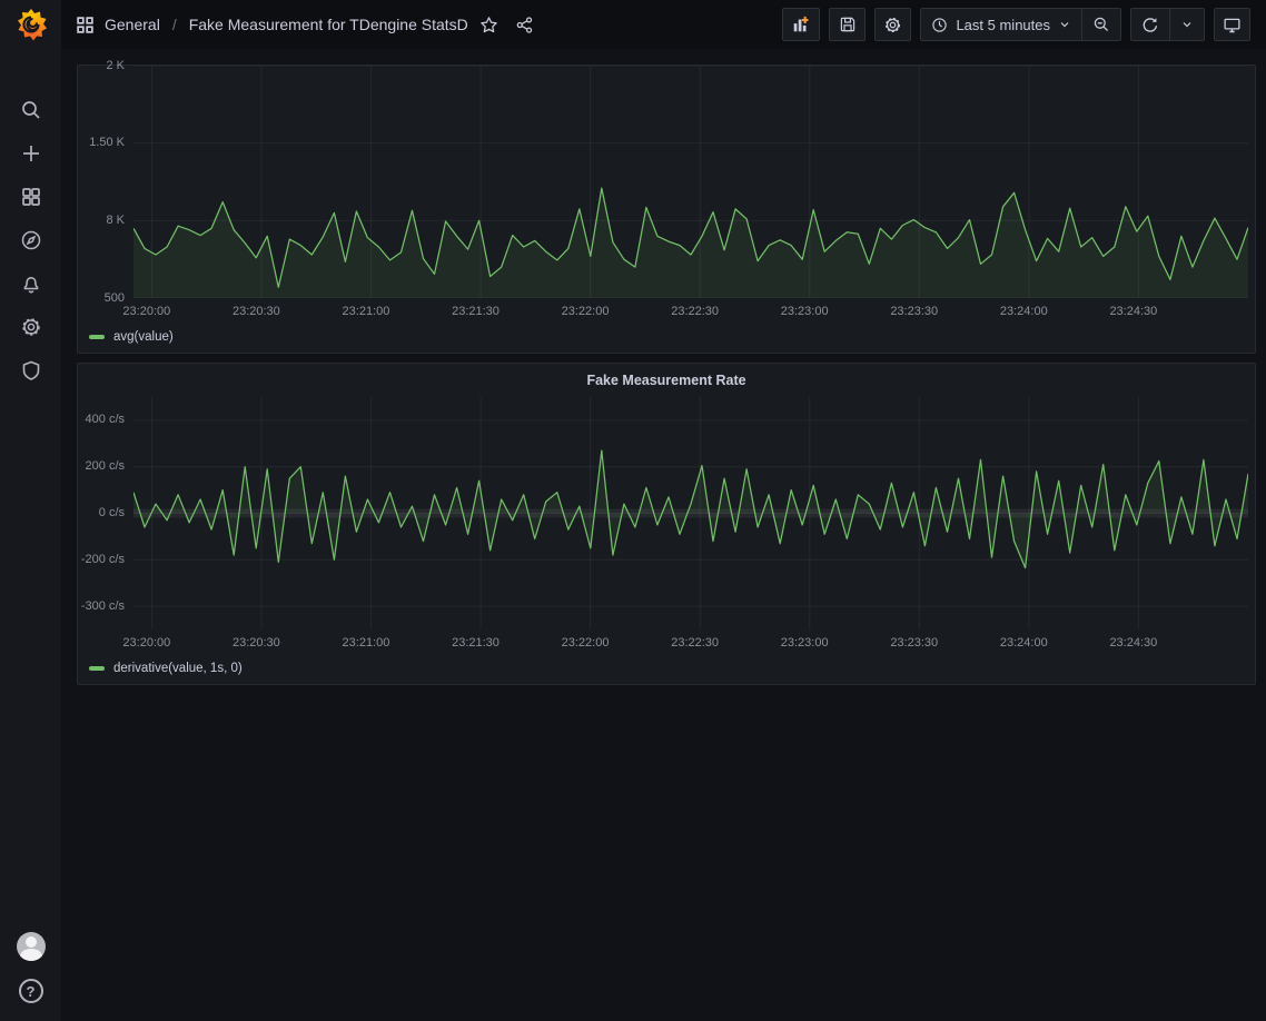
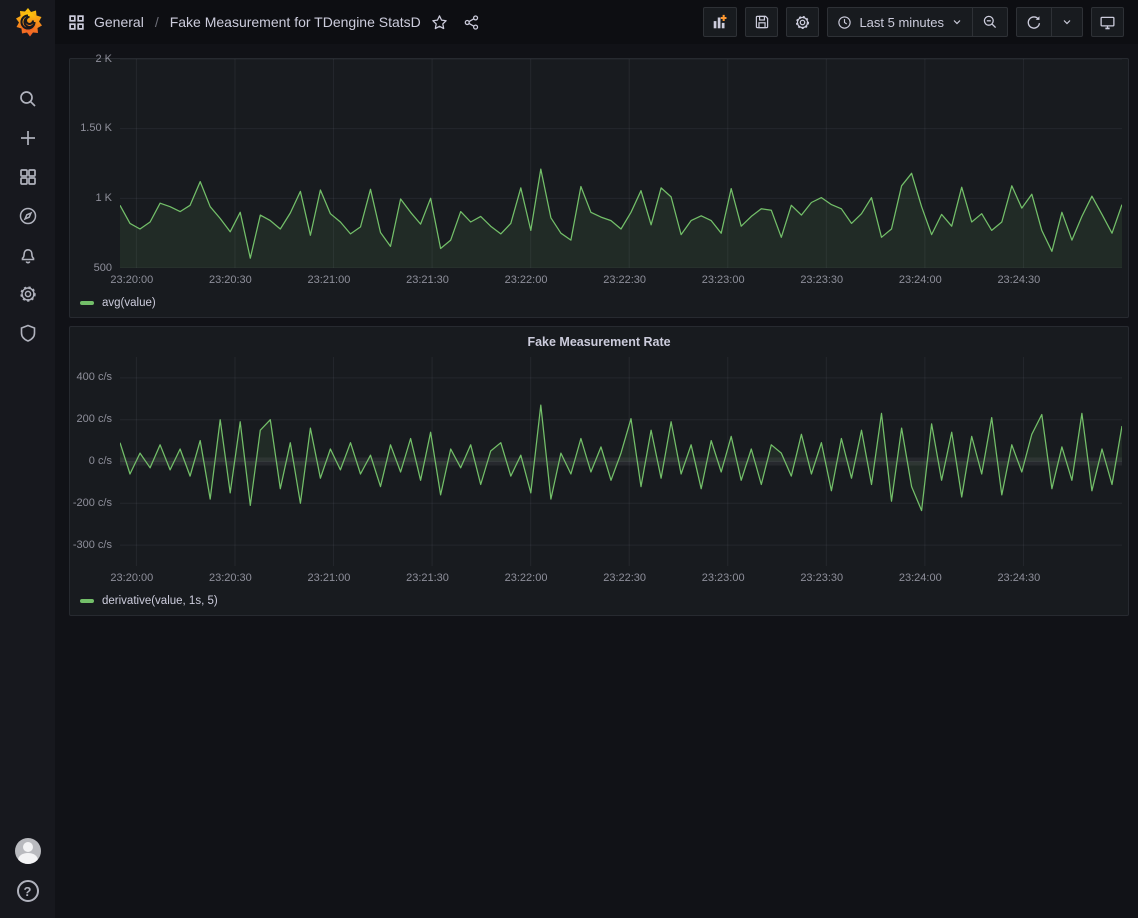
  ?
  General
  /
  Fake Measurement for TDengine StatsD
  Last 5 minutes
  2 K
  1.50 K
- 8 K
+ 1 K
  500
  23:20:00
  23:20:30
  23:21:00
  23:21:30
  23:22:00
  23:22:30
  23:23:00
  23:23:30
  23:24:00
  23:24:30
  avg(value)
  Fake Measurement Rate
  400 c/s
  200 c/s
  0 c/s
  -200 c/s
  -300 c/s
  23:20:00
  23:20:30
  23:21:00
  23:21:30
  23:22:00
  23:22:30
  23:23:00
  23:23:30
  23:24:00
  23:24:30
- derivative(value, 1s, 0)
+ derivative(value, 1s, 5)
